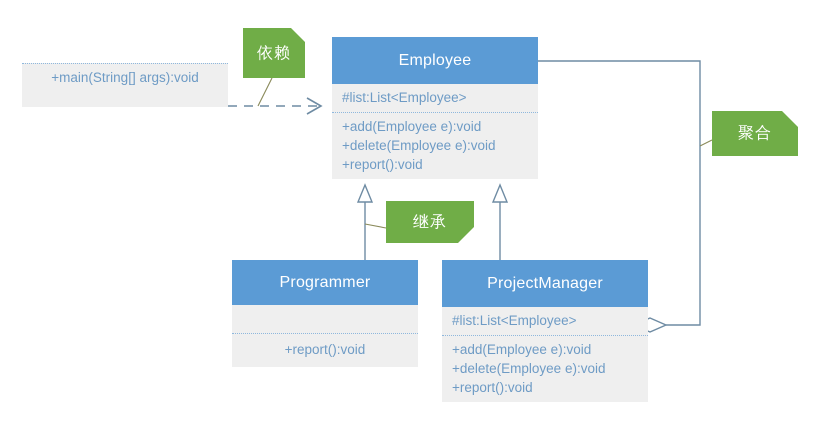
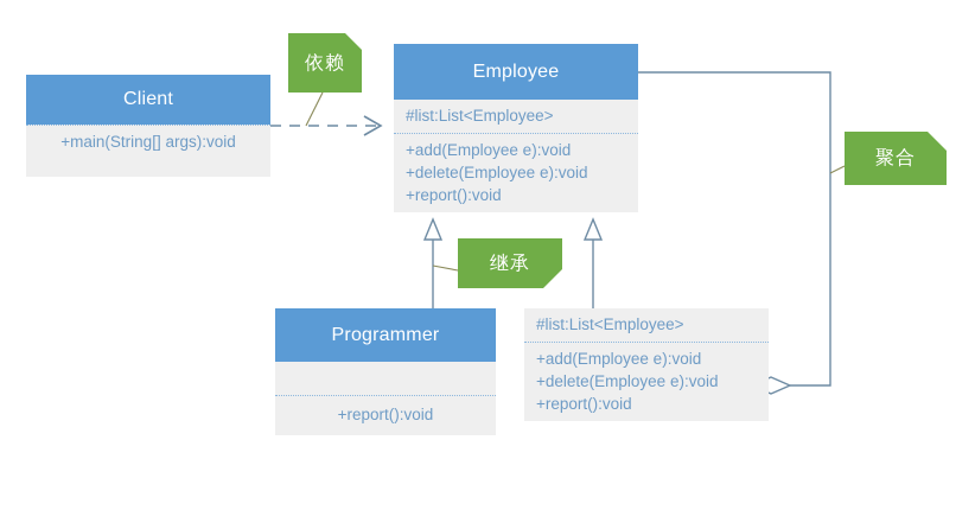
+ Client
  +main(String[] args):void
  Employee
  #list:List<Employee>
  +add(Employee e):void
  +delete(Employee e):void
  +report():void
  Programmer
  +report():void
- ProjectManager
  #list:List<Employee>
  +add(Employee e):void
  +delete(Employee e):void
  +report():void
  依赖
  继承
  聚合
